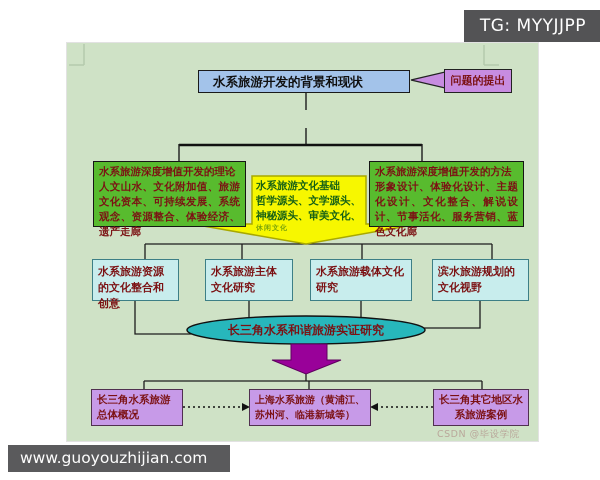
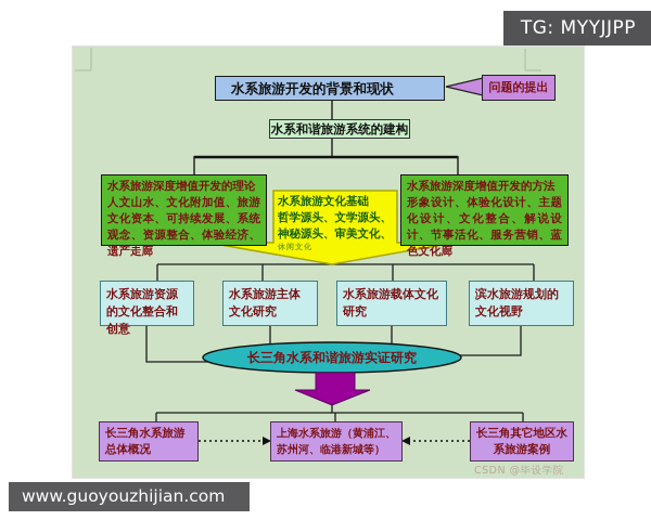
  TG: MYYJJPP
  水系旅游开发的背景和现状
  问题的提出
+ 水系和谐旅游系统的建构
  水系旅游深度增值开发的理论
  人文山水、文化附加值、旅游文化资本、可持续发展、系统观念、资源整合、体验经济、遗产走廊
  水系旅游文化基础
  哲学源头、文学源头、神秘源头、审美文化、
  休闲文化
  水系旅游深度增值开发的方法
  形象设计、体验化设计、主题化设计、文化整合、解说设计、节事活化、服务营销、蓝色文化廊
  水系旅游资源的文化整合和创意
  水系旅游主体文化研究
  水系旅游载体文化研究
  滨水旅游规划的文化视野
  长三角水系和谐旅游实证研究
  长三角水系旅游总体概况
  上海水系旅游（黄浦江、苏州河、临港新城等）
  长三角其它地区水系旅游案例
  CSDN @毕设学院
  www.guoyouzhijian.com
